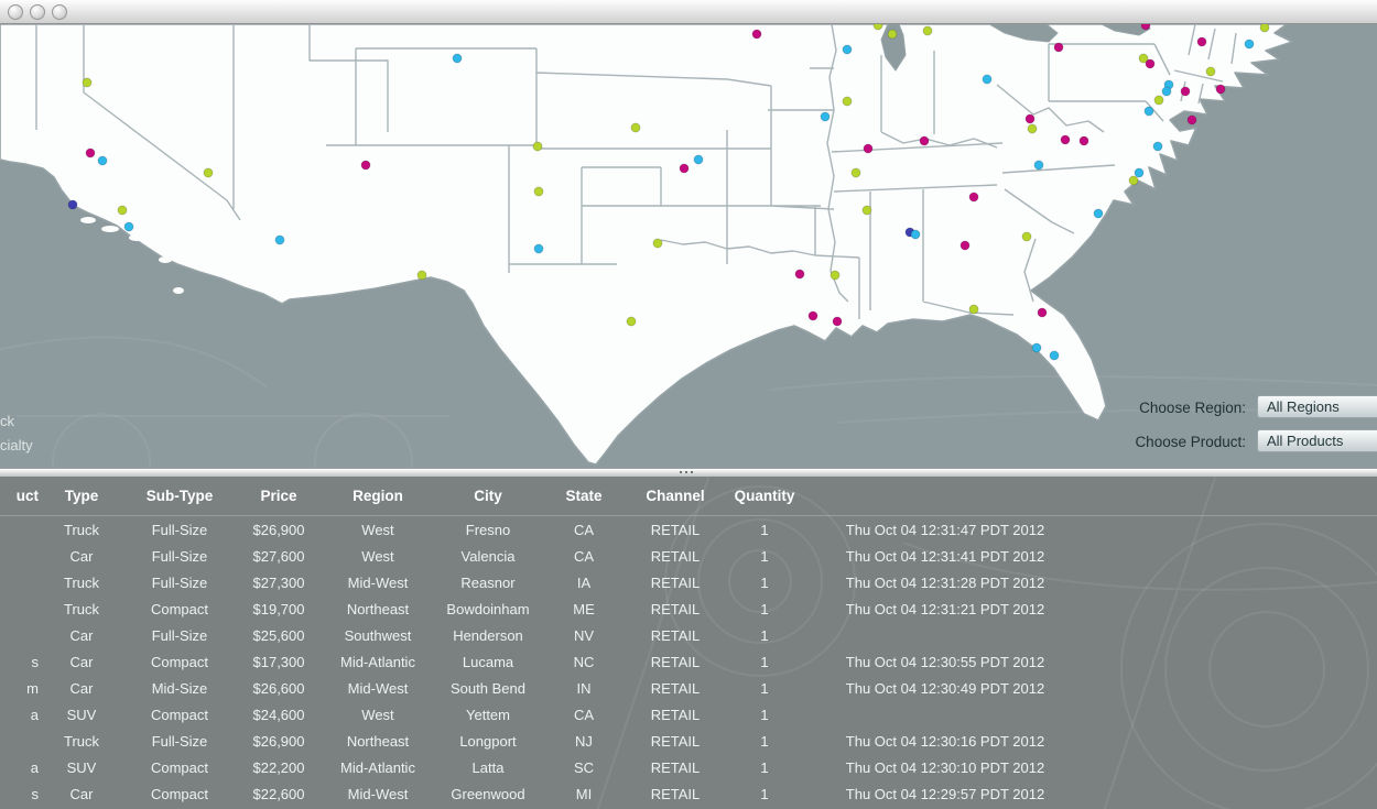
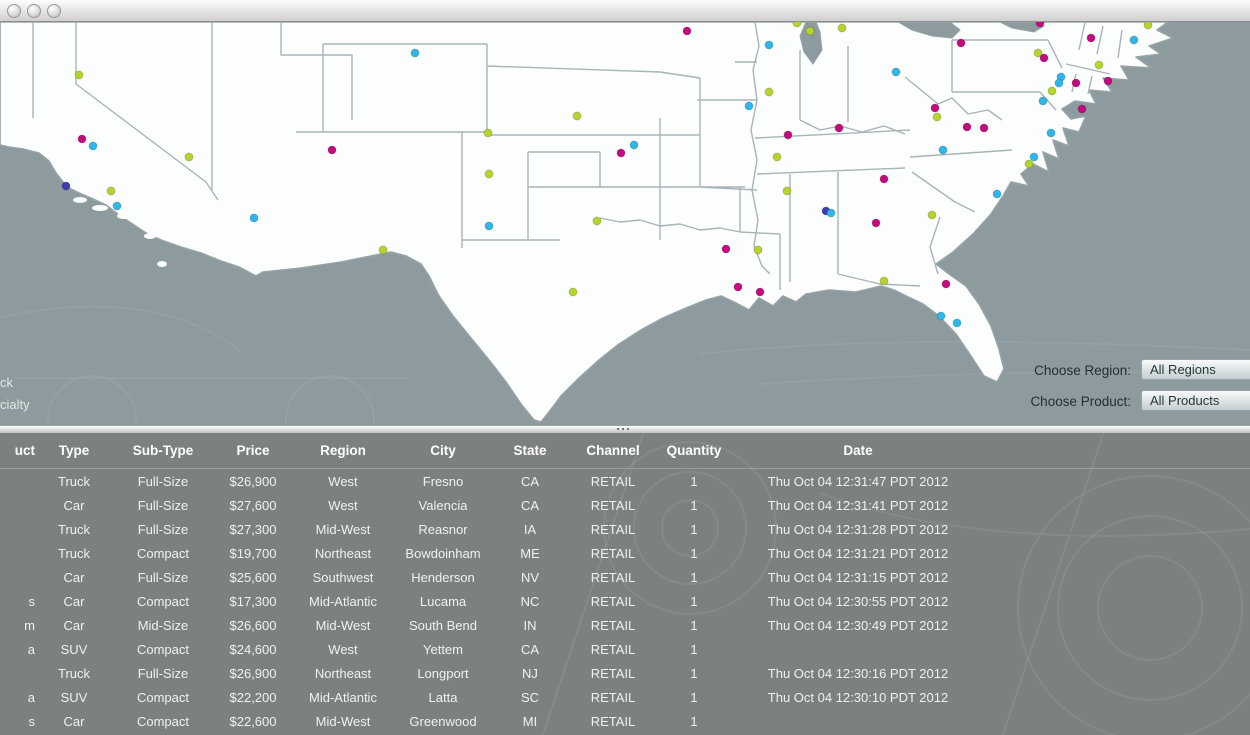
  ck
  cialty
  Choose Region:
  All Regions
  Choose Product:
  All Products
  uct
  Type
  Sub-Type
  Price
  Region
  City
  State
  Channel
  Quantity
+ Date
  Truck
  Full-Size
  $26,900
  West
  Fresno
  CA
  RETAIL
  1
  Thu Oct 04 12:31:47 PDT 2012
  Car
  Full-Size
  $27,600
  West
  Valencia
  CA
  RETAIL
  1
  Thu Oct 04 12:31:41 PDT 2012
  Truck
  Full-Size
  $27,300
  Mid-West
  Reasnor
  IA
  RETAIL
  1
  Thu Oct 04 12:31:28 PDT 2012
  Truck
  Compact
  $19,700
  Northeast
  Bowdoinham
  ME
  RETAIL
  1
  Thu Oct 04 12:31:21 PDT 2012
  Car
  Full-Size
  $25,600
  Southwest
  Henderson
  NV
  RETAIL
  1
+ Thu Oct 04 12:31:15 PDT 2012
  s
  Car
  Compact
  $17,300
  Mid-Atlantic
  Lucama
  NC
  RETAIL
  1
  Thu Oct 04 12:30:55 PDT 2012
  m
  Car
  Mid-Size
  $26,600
  Mid-West
  South Bend
  IN
  RETAIL
  1
  Thu Oct 04 12:30:49 PDT 2012
  a
  SUV
  Compact
  $24,600
  West
  Yettem
  CA
  RETAIL
  1
  Truck
  Full-Size
  $26,900
  Northeast
  Longport
  NJ
  RETAIL
  1
  Thu Oct 04 12:30:16 PDT 2012
  a
  SUV
  Compact
  $22,200
  Mid-Atlantic
  Latta
  SC
  RETAIL
  1
  Thu Oct 04 12:30:10 PDT 2012
  s
  Car
  Compact
  $22,600
  Mid-West
  Greenwood
  MI
  RETAIL
  1
- Thu Oct 04 12:29:57 PDT 2012
